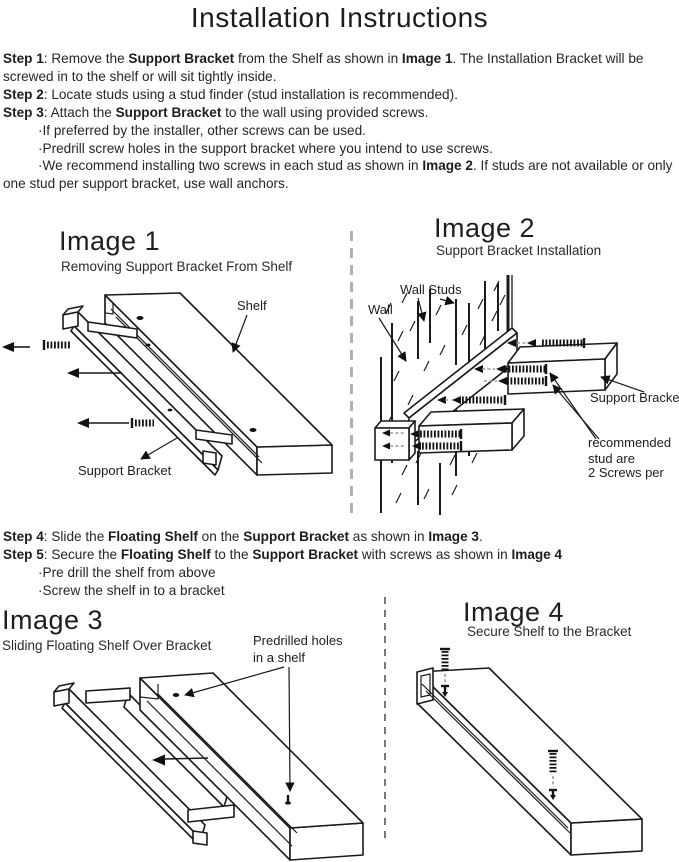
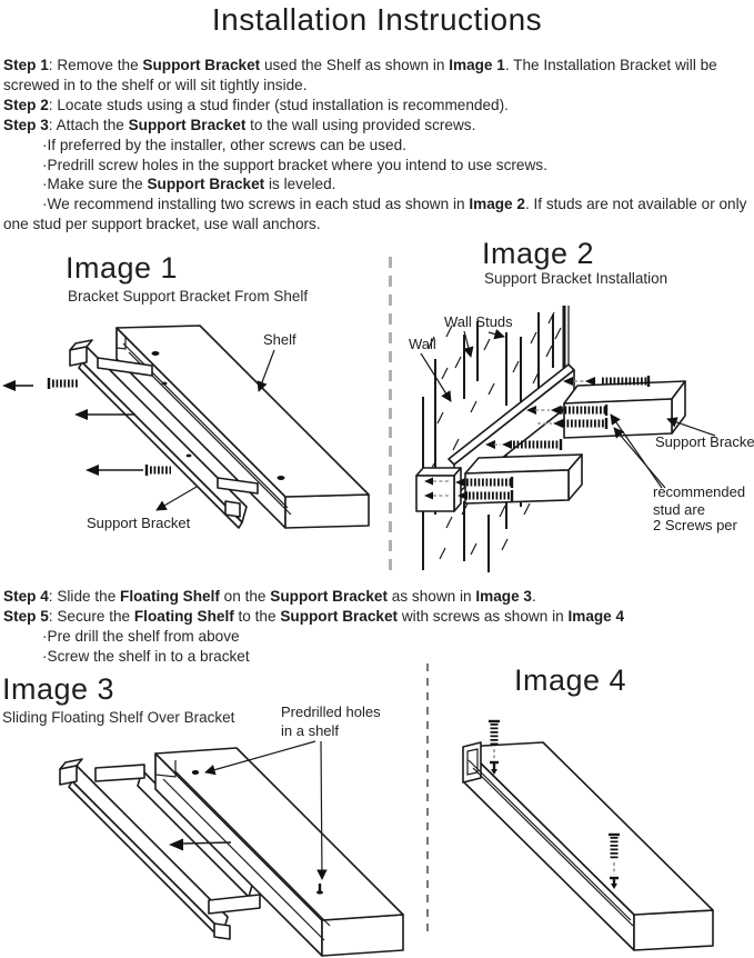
  Installation Instructions
- Step 1: Remove the Support Bracket from the Shelf as shown in Image 1. The Installation Bracket will be screwed in to the shelf or will sit tightly inside.
+ Step 1: Remove the Support Bracket used the Shelf as shown in Image 1. The Installation Bracket will be screwed in to the shelf or will sit tightly inside.
  Step 2: Locate studs using a stud finder (stud installation is recommended).
  Step 3: Attach the Support Bracket to the wall using provided screws.
  ·If preferred by the installer, other screws can be used.
  ·Predrill screw holes in the support bracket where you intend to use screws.
+ ·Make sure the Support Bracket is leveled.
  ·We recommend installing two screws in each stud as shown in Image 2. If studs are not available or only one stud per support bracket, use wall anchors.
  Step 4: Slide the Floating Shelf on the Support Bracket as shown in Image 3.
  Step 5: Secure the Floating Shelf to the Support Bracket with screws as shown in Image 4
  ·Pre drill the shelf from above
  ·Screw the shelf in to a bracket
  Shelf
  Support Bracket
  Image 1
- Removing Support Bracket From Shelf
+ Bracket Support Bracket From Shelf
  Wall Studs
  Wall
  Support Bracke
  recommended
  stud are
  2 Screws per
  Image 2
  Support Bracket Installation
  Predrilled holes
  in a shelf
  Image 3
  Sliding Floating Shelf Over Bracket
  Image 4
- Secure Shelf to the Bracket
